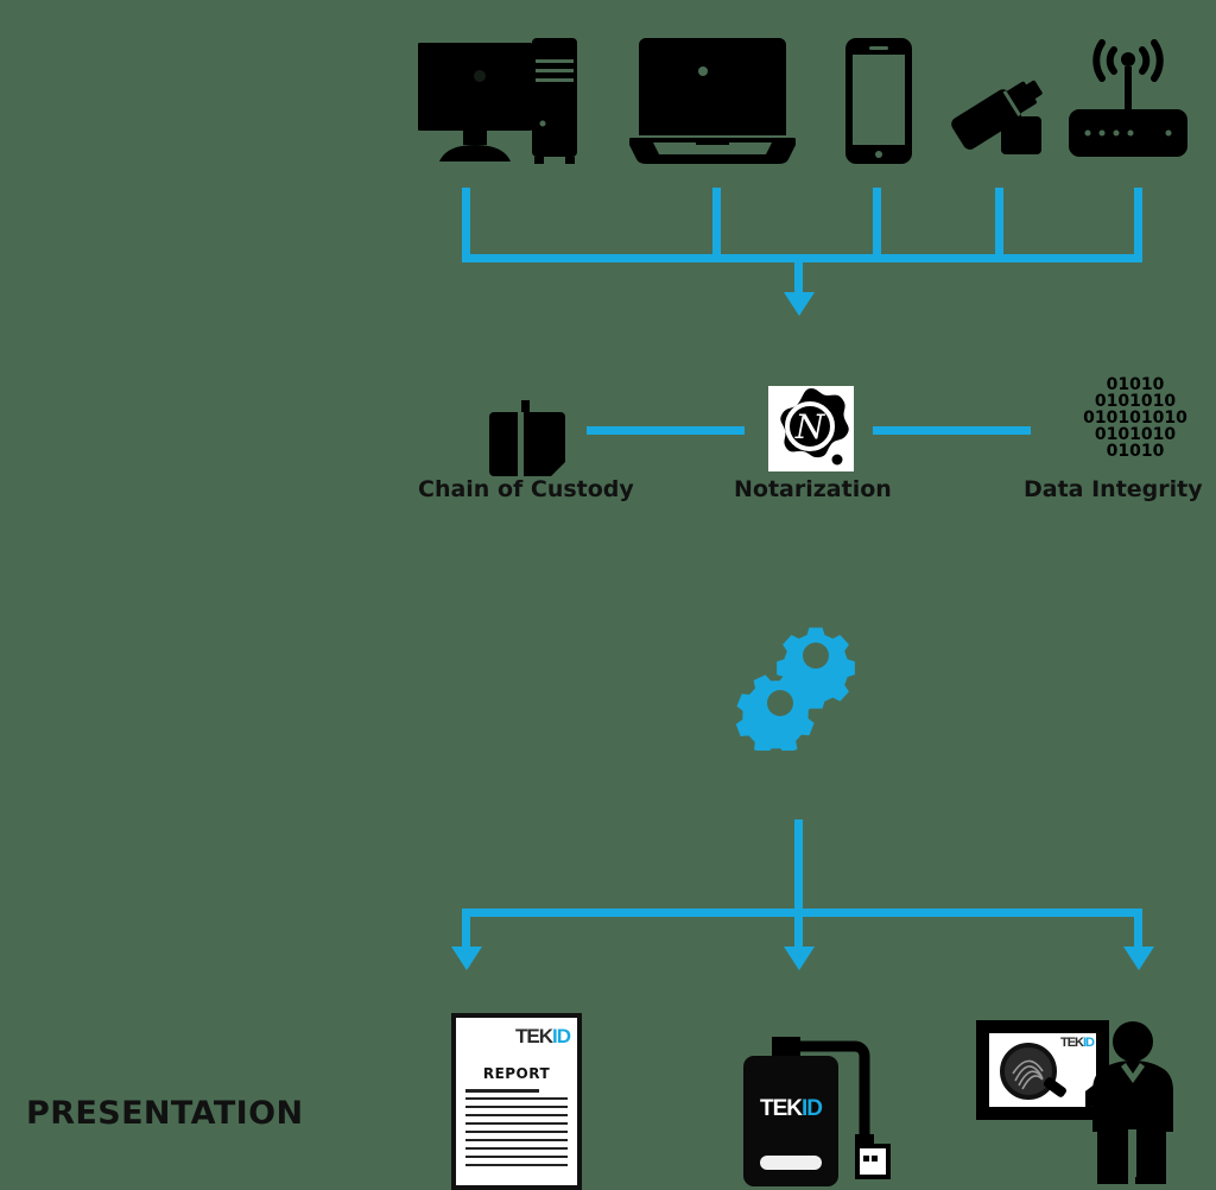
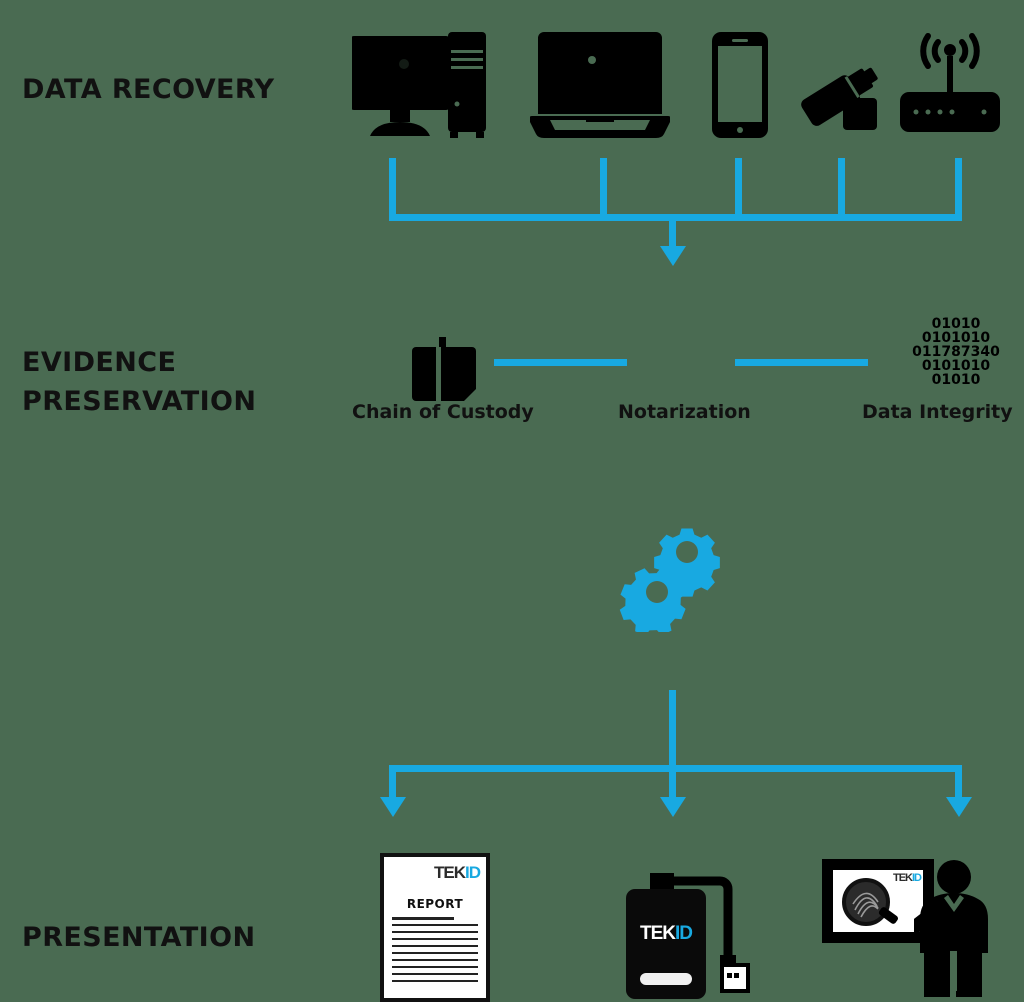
+ DATA RECOVERY
+ EVIDENCE
+ PRESERVATION
  PRESENTATION
  Chain of Custody
- N
  Notarization
  01010
  0101010
- 010101010
+ 011787340
  0101010
  01010
  Data Integrity
  TEKID
  REPORT
  TEKID
  TEKID
